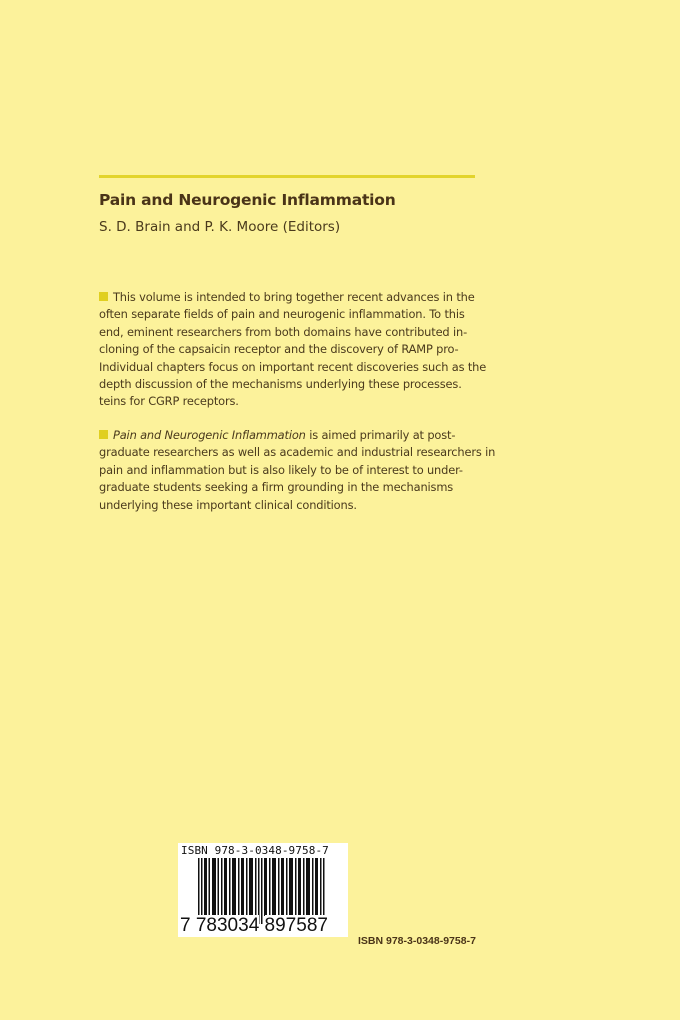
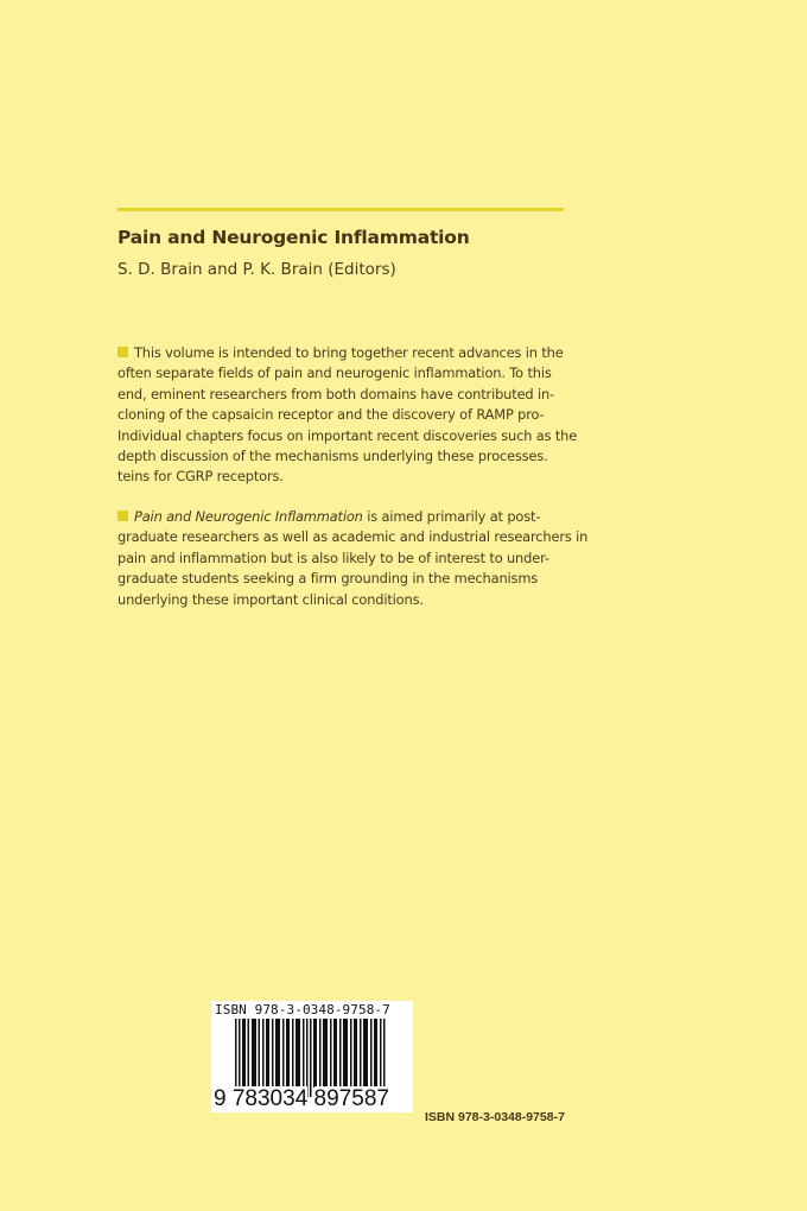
  Pain and Neurogenic Inflammation
- S. D. Brain and P. K. Moore (Editors)
+ S. D. Brain and P. K. Brain (Editors)
  This volume is intended to bring together recent advances in the
  often separate fields of pain and neurogenic inflammation. To this
  end, eminent researchers from both domains have contributed in-
  cloning of the capsaicin receptor and the discovery of RAMP pro-
  Individual chapters focus on important recent discoveries such as the
  depth discussion of the mechanisms underlying these processes.
  teins for CGRP receptors.
  Pain and Neurogenic Inflammation is aimed primarily at post-
  graduate researchers as well as academic and industrial researchers in
  pain and inflammation but is also likely to be of interest to under-
  graduate students seeking a firm grounding in the mechanisms
  underlying these important clinical conditions.
  ISBN 978-3-0348-9758-7
- 7 783034 897587
+ 9 783034 897587
  ISBN 978-3-0348-9758-7
